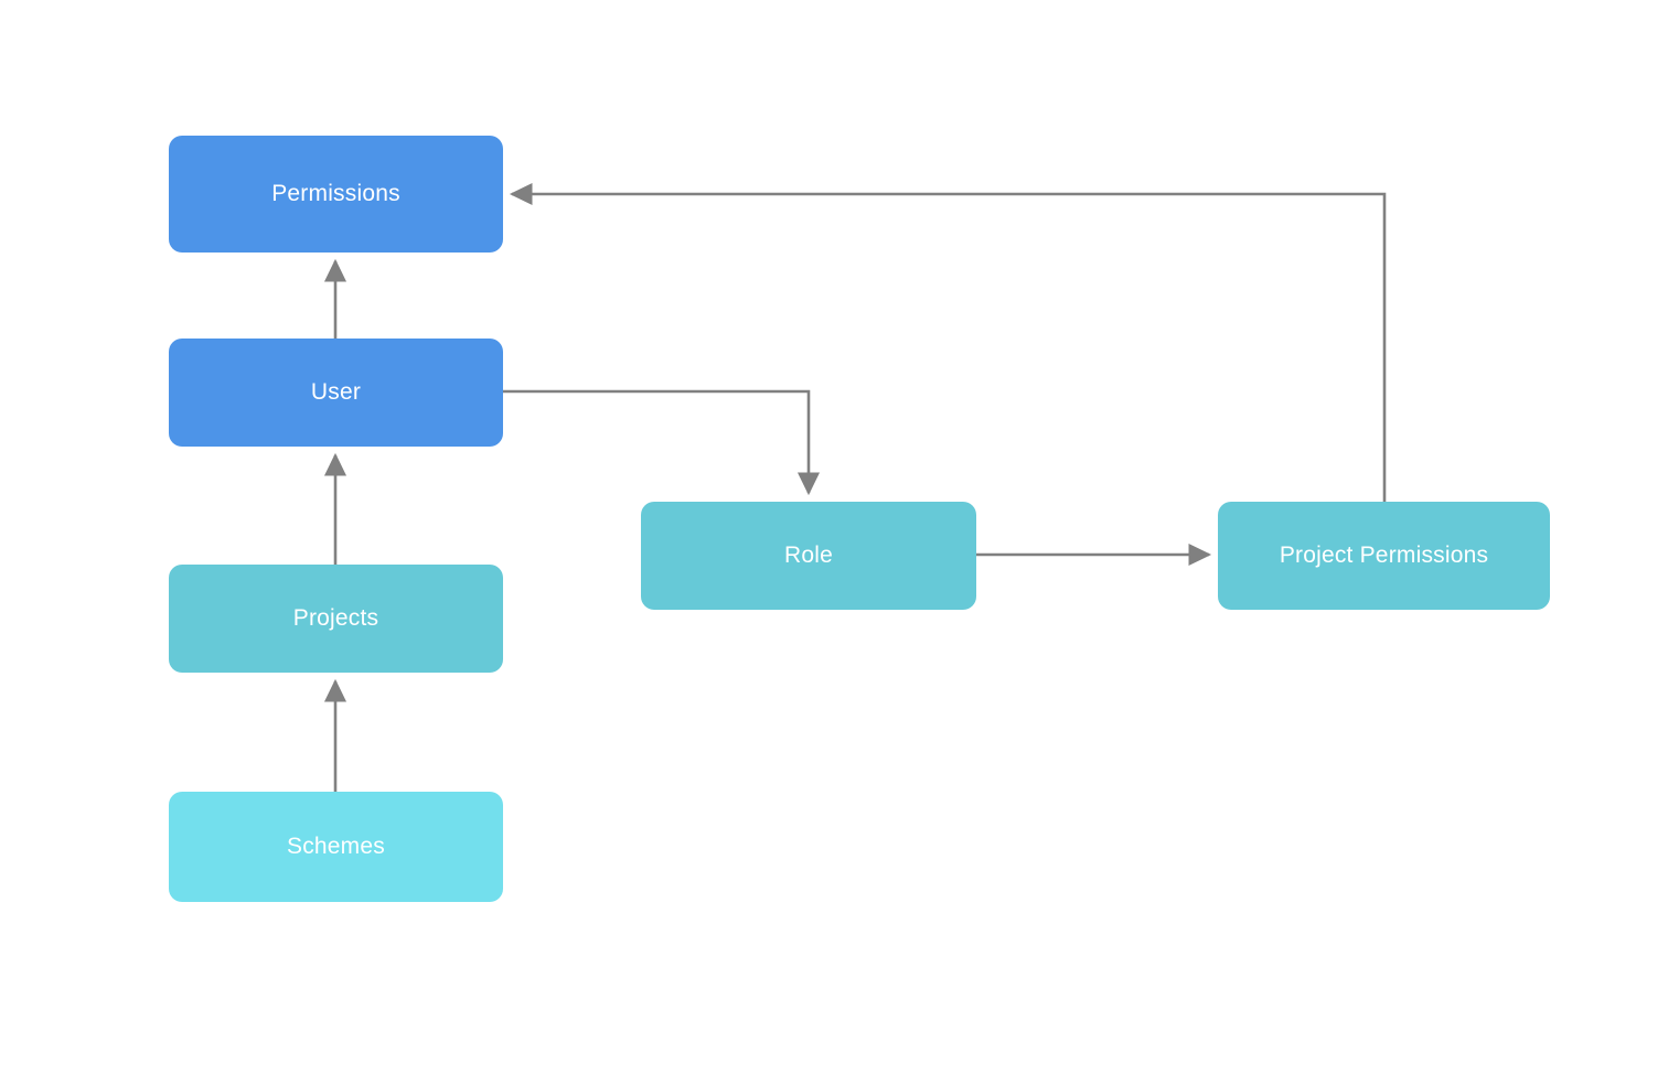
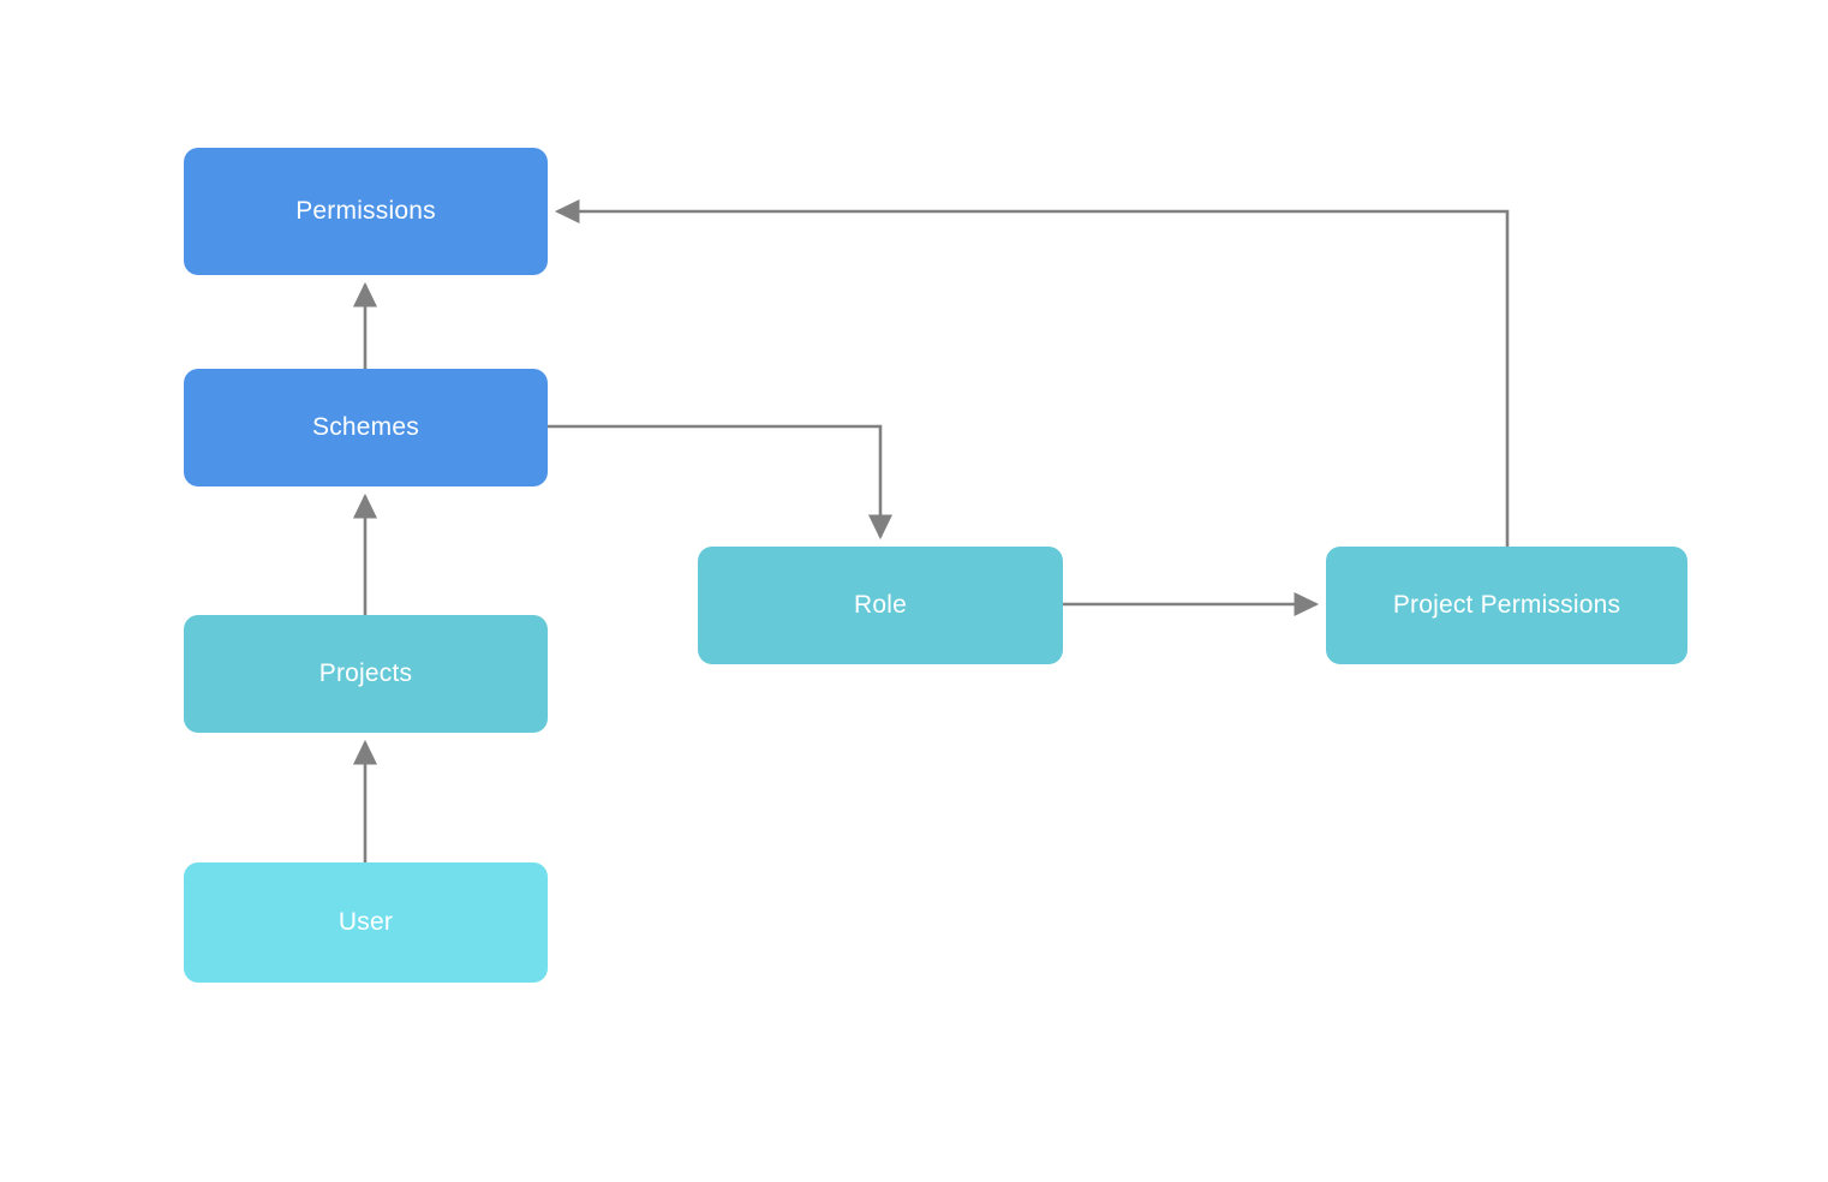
  Permissions
- User
+ Schemes
  Projects
- Schemes
+ User
  Role
  Project Permissions
